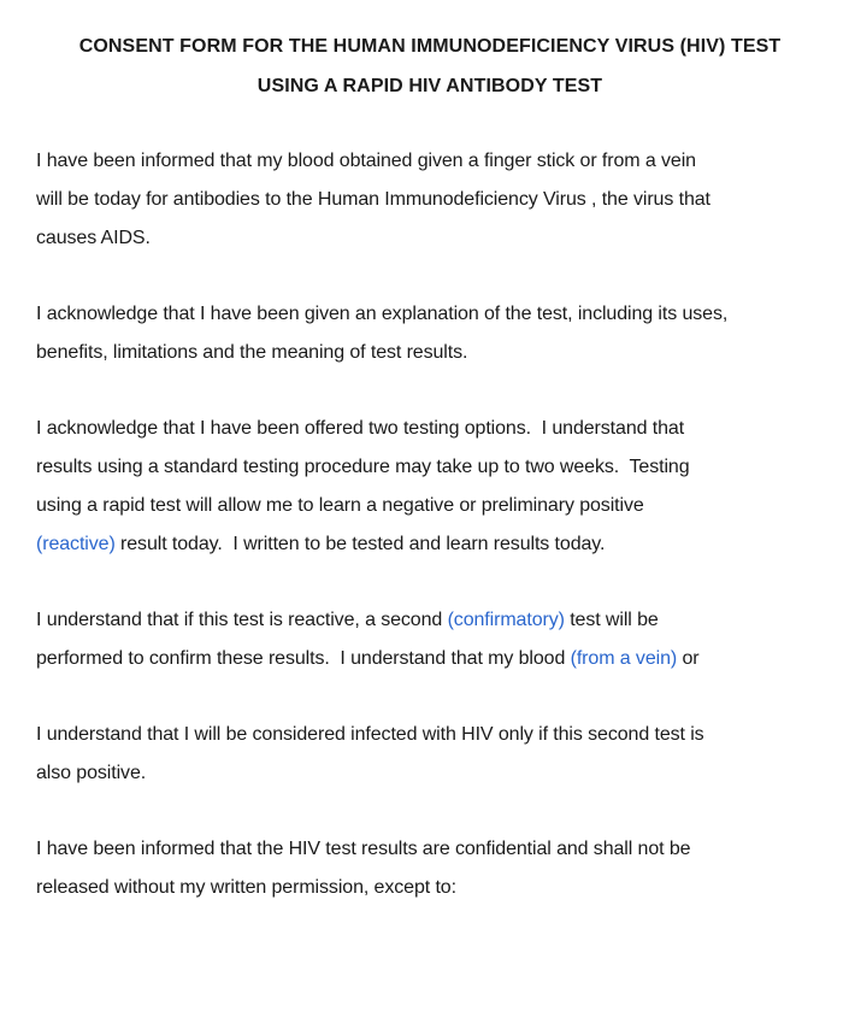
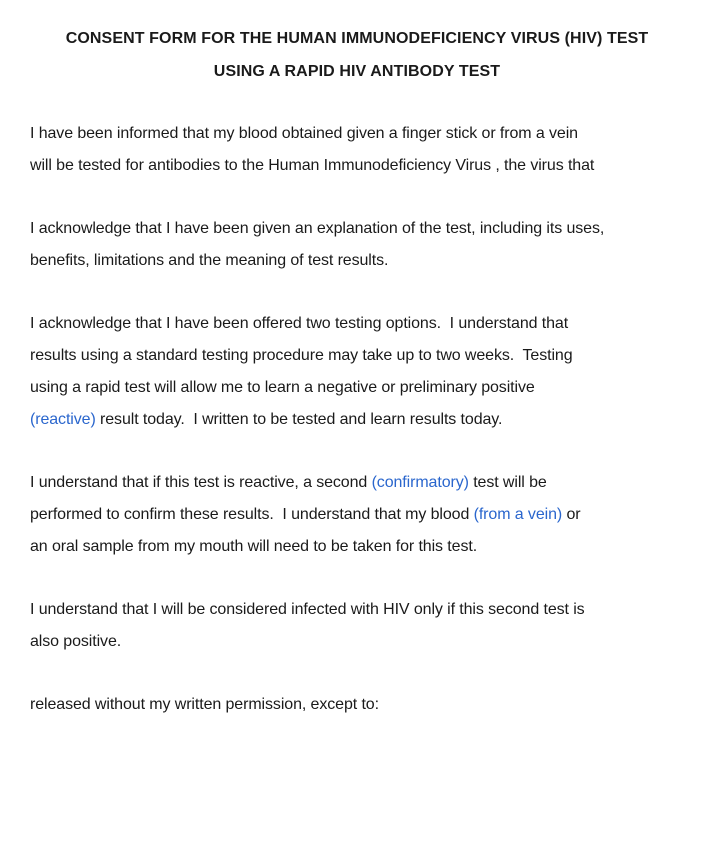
  CONSENT FORM FOR THE HUMAN IMMUNODEFICIENCY VIRUS (HIV) TEST
  USING A RAPID HIV ANTIBODY TEST
  I have been informed that my blood obtained given a finger stick or from a vein
- will be today for antibodies to the Human Immunodeficiency Virus , the virus that
+ will be tested for antibodies to the Human Immunodeficiency Virus , the virus that
- causes AIDS.
  I acknowledge that I have been given an explanation of the test, including its uses,
  benefits, limitations and the meaning of test results.
  I acknowledge that I have been offered two testing options. I understand that
  results using a standard testing procedure may take up to two weeks. Testing
  using a rapid test will allow me to learn a negative or preliminary positive
  (reactive) result today. I written to be tested and learn results today.
  I understand that if this test is reactive, a second (confirmatory) test will be
  performed to confirm these results. I understand that my blood (from a vein) or
+ an oral sample from my mouth will need to be taken for this test.
  I understand that I will be considered infected with HIV only if this second test is
  also positive.
- I have been informed that the HIV test results are confidential and shall not be
  released without my written permission, except to:
